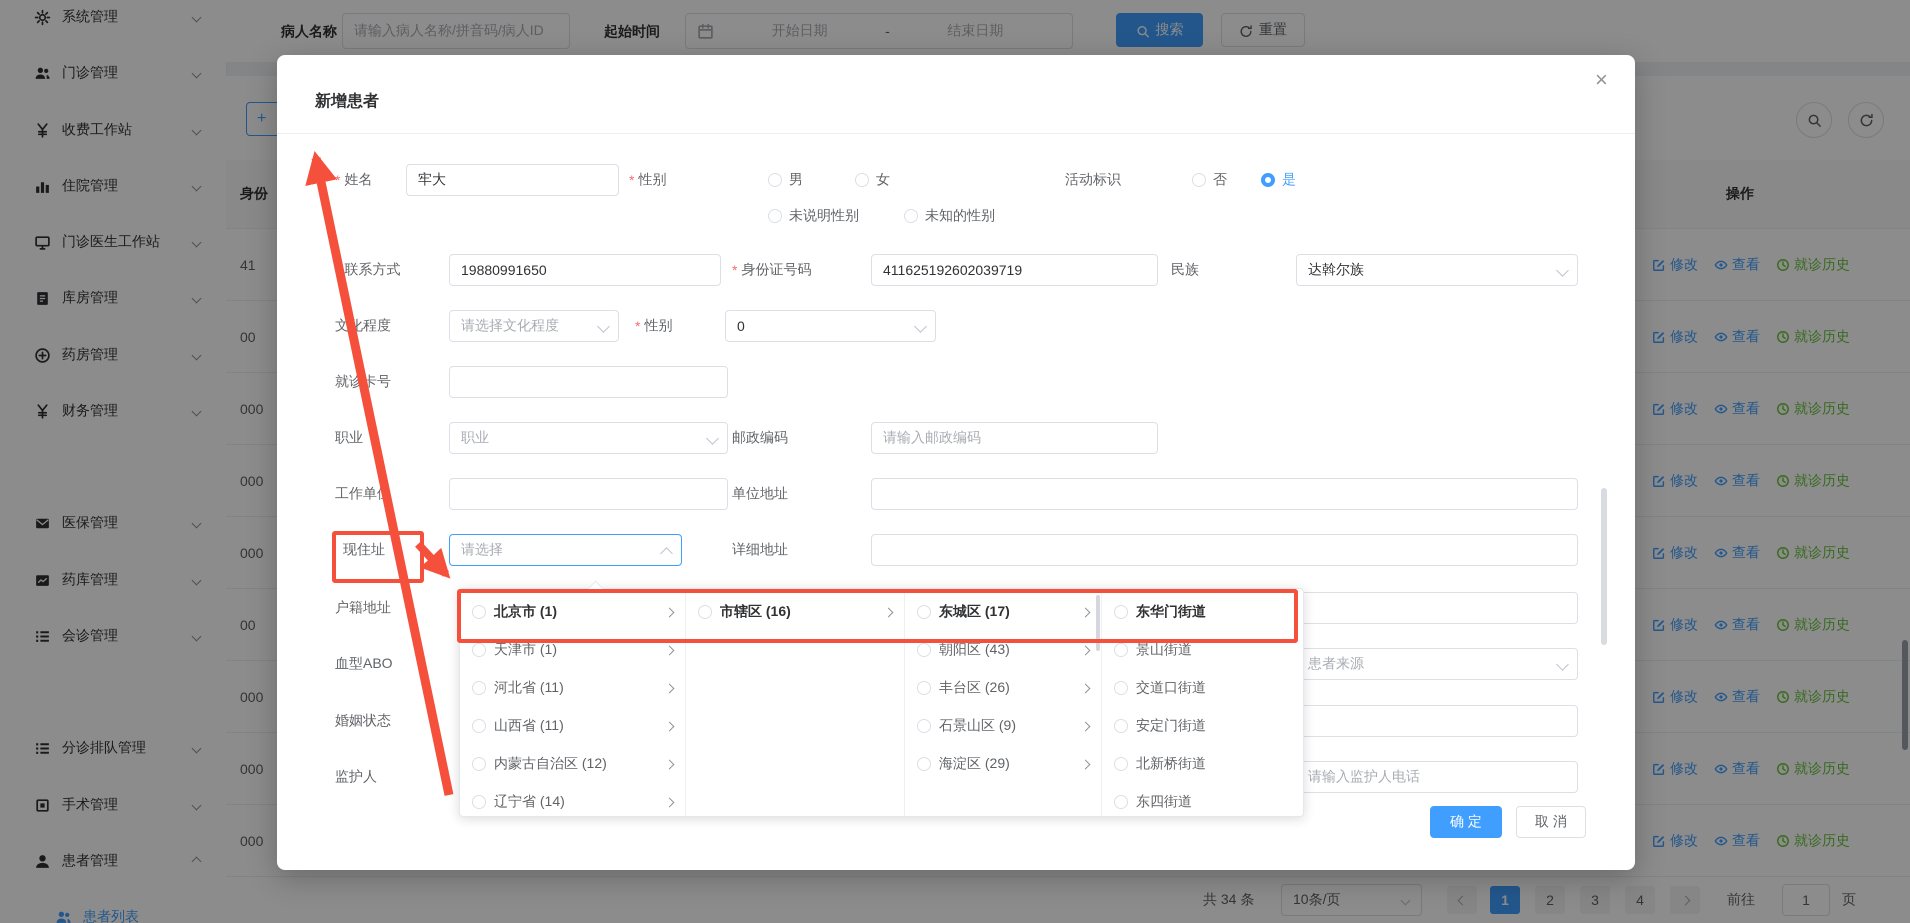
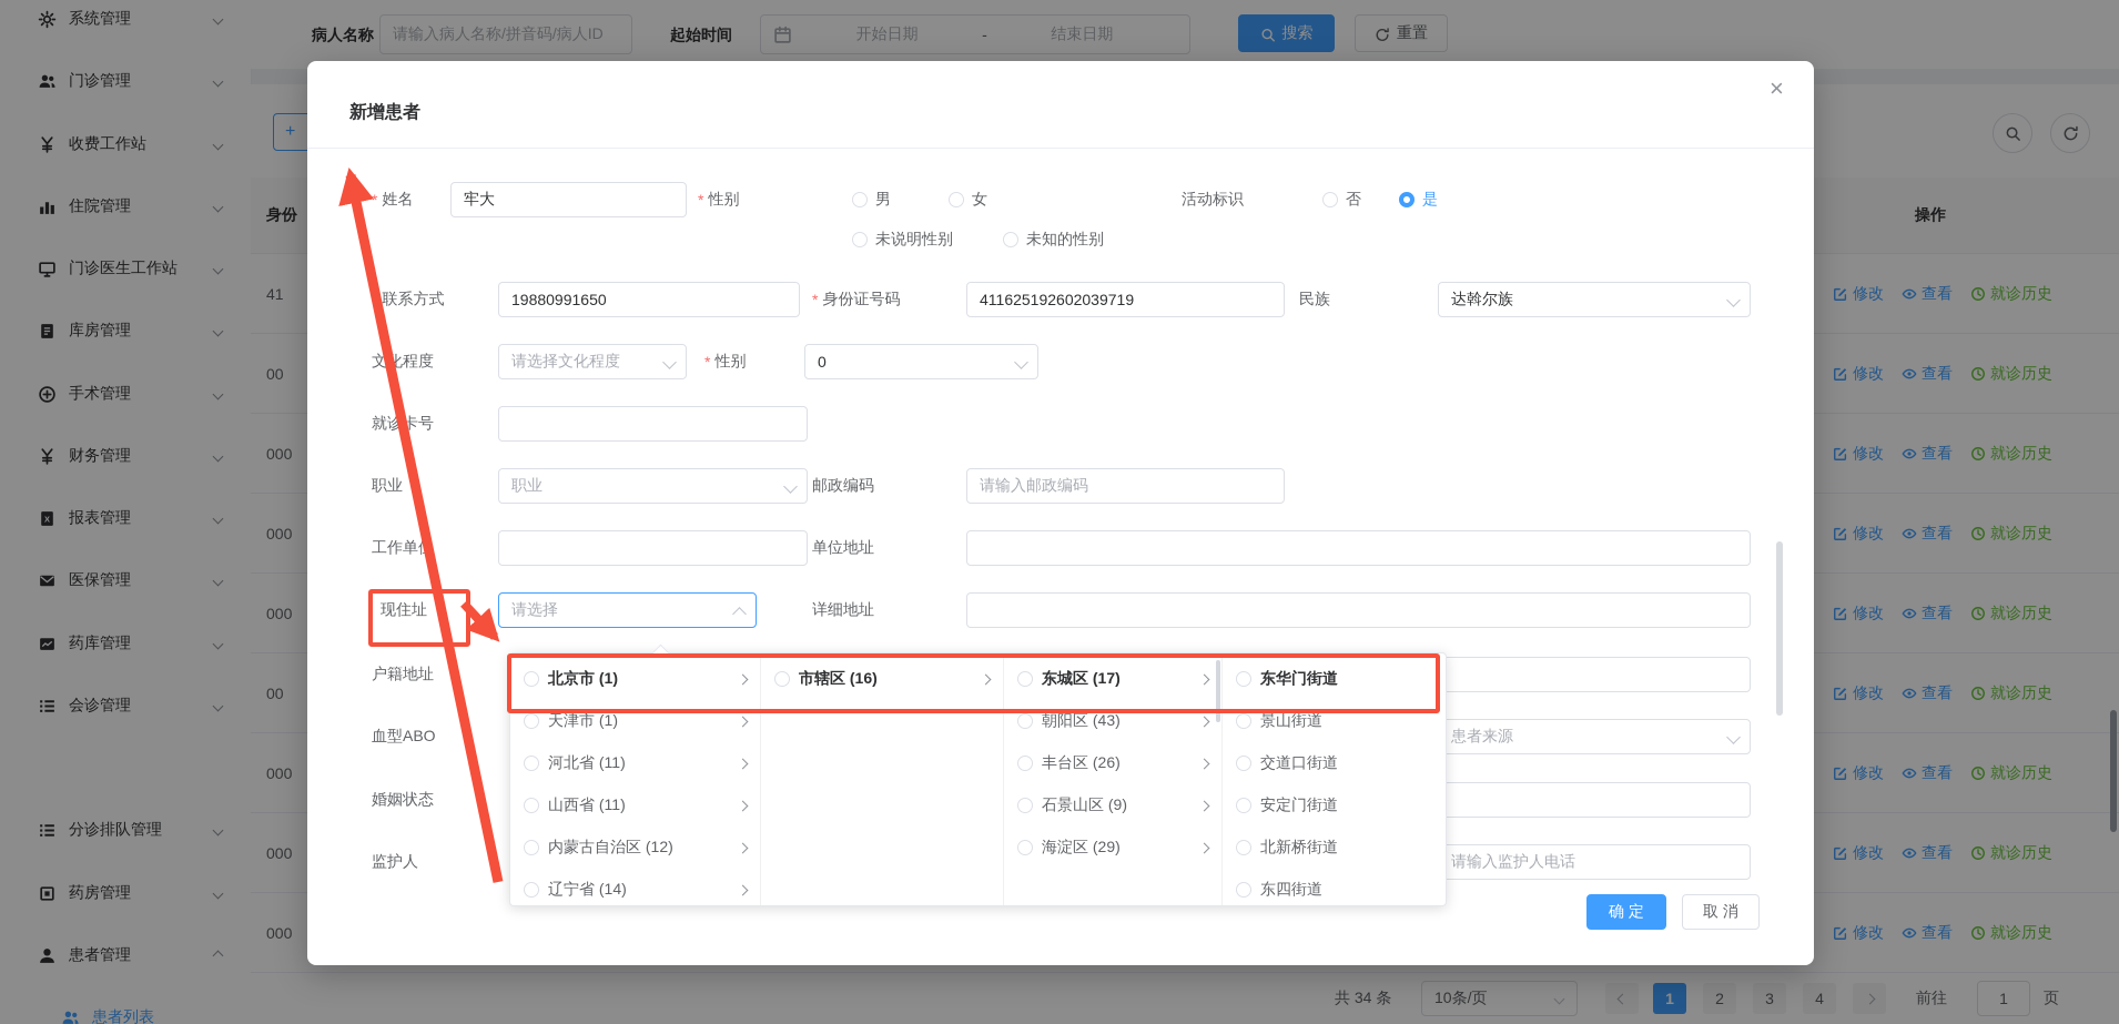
  系统管理
  门诊管理
  收费工作站
  住院管理
  门诊医生工作站
  库房管理
- 药房管理
+ 手术管理
  财务管理
+ X
+ 报表管理
  医保管理
  药库管理
  会诊管理
  分诊排队管理
- 手术管理
+ 药房管理
  患者管理
  患者列表
  病人名称
  请输入病人名称/拼音码/病人ID
  起始时间
  开始日期
  -
  结束日期
  搜索
  重置
  +
  身份
  操作
  41
  修改
  查看
  就诊历史
  00
  修改
  查看
  就诊历史
  000
  修改
  查看
  就诊历史
  000
  修改
  查看
  就诊历史
  000
  修改
  查看
  就诊历史
  00
  修改
  查看
  就诊历史
  000
  修改
  查看
  就诊历史
  000
  修改
  查看
  就诊历史
  000
  修改
  查看
  就诊历史
  共 34 条
  10条/页
  1
  2
  3
  4
  前往
  1
  页
  新增患者
  ×
  姓名
  牢大
  性别
  男
  女
  活动标识
  否
  是
  未说明性别
  未知的性别
  联系方式
  19880991650
  身份证号码
  411625192602039719
  民族
  达斡尔族
  文化程度
  请选择文化程度
  性别
  0
  就诊卡号
  职业
  职业
  邮政编码
  请输入邮政编码
  工作单
  单位地址
  现住址
  请选择
  详细地址
  户籍地址
  血型ABO
  患者来源
  婚姻状态
  监护人
  请输入监护人电话
  确 定
  取 消
  北京市 (1)
  天津市 (1)
  河北省 (11)
  山西省 (11)
  内蒙古自治区 (12)
  辽宁省 (14)
  市辖区 (16)
  东城区 (17)
  朝阳区 (43)
  丰台区 (26)
  石景山区 (9)
  海淀区 (29)
  东华门街道
  景山街道
  交道口街道
  安定门街道
  北新桥街道
  东四街道
